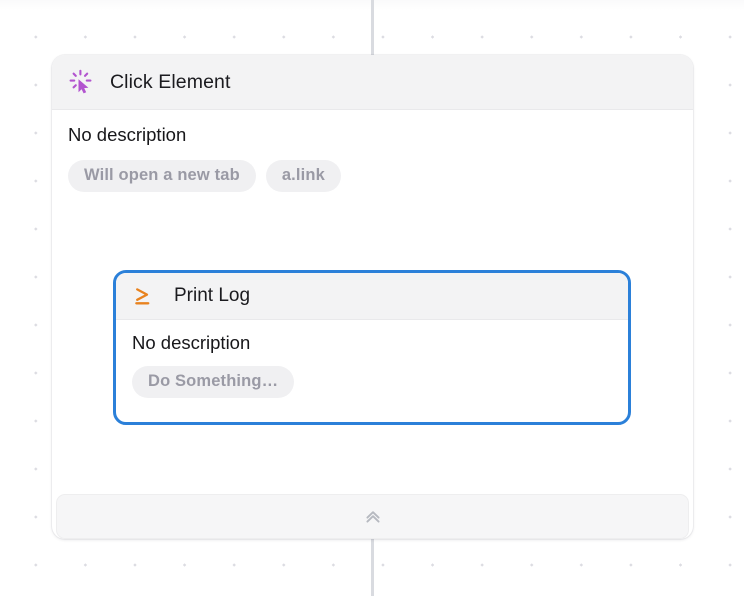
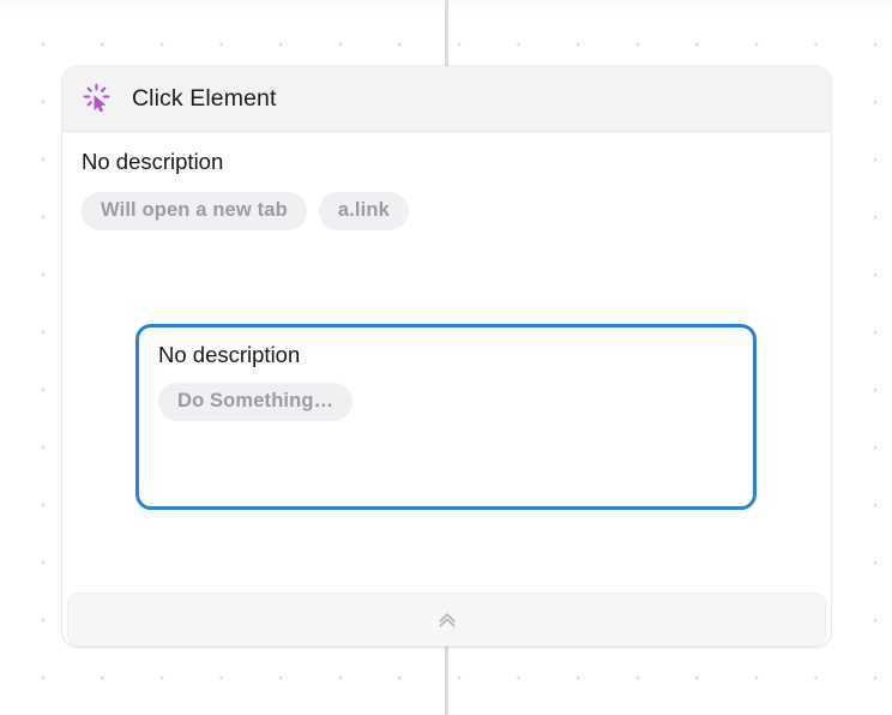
  Click Element
  No description
  Will open a new tab
  a.link
- Print Log
  No description
  Do Something…
